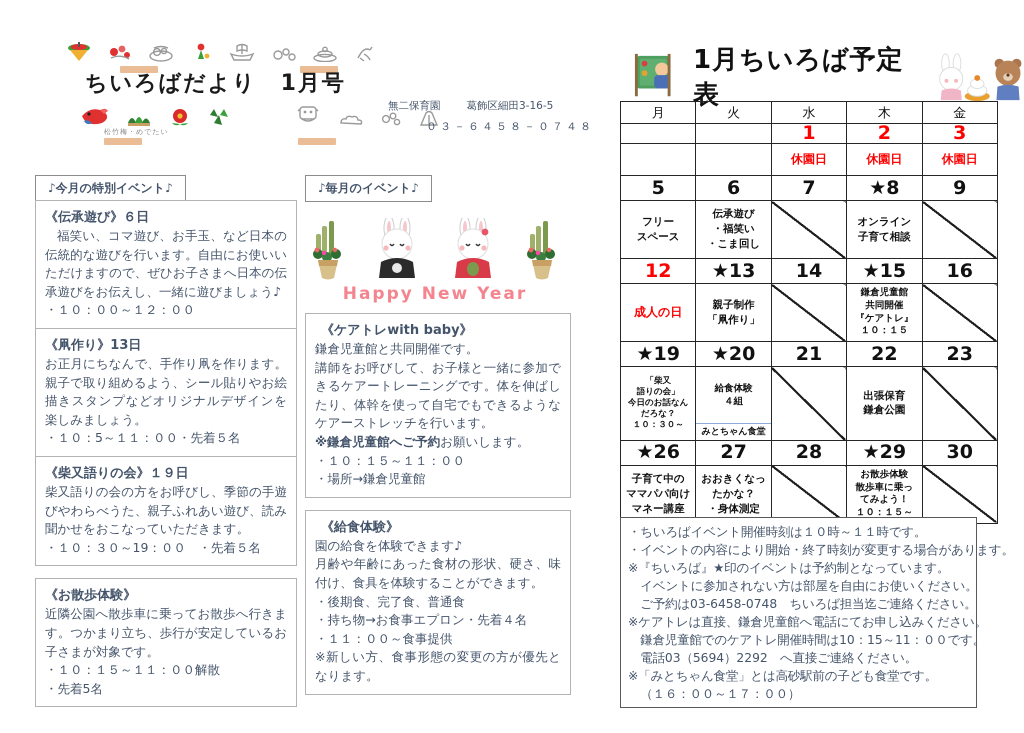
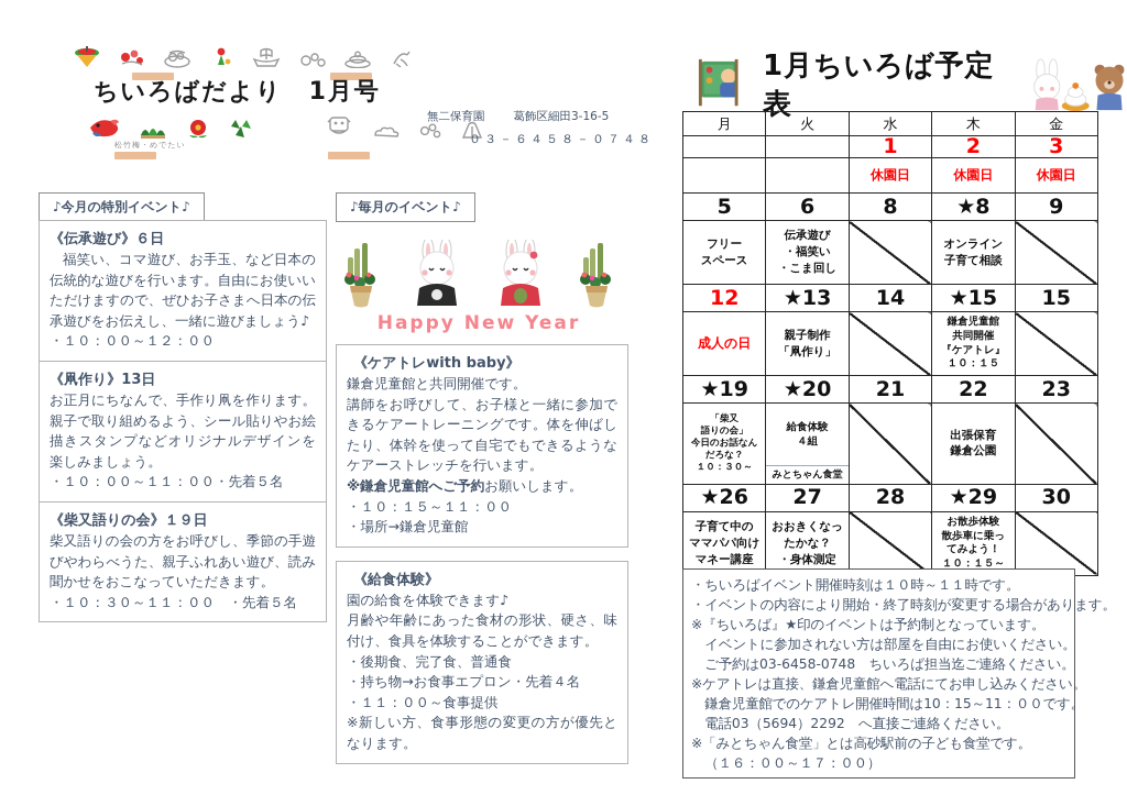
  松竹梅・めでたい
  ちいろばだより 1月号
  無二保育園 葛飾区細田3-16-5
  ０３－６４５８－０７４８
  ♪今月の特別イベント♪
  《伝承遊び》６日
  福笑い、コマ遊び、お手玉、など日本の伝統的な遊びを行います。自由にお使いいただけますので、ぜひお子さまへ日本の伝承遊びをお伝えし、一緒に遊びましょう♪
  ・１０：００～１２：００
  《凧作り》13日
  お正月にちなんで、手作り凧を作ります。親子で取り組めるよう、シール貼りやお絵描きスタンプなどオリジナルデザインを楽しみましょう。
- ・１０：5～１１：００・先着５名
+ ・１０：００～１１：００・先着５名
  《柴又語りの会》１９日
  柴又語りの会の方をお呼びし、季節の手遊びやわらべうた、親子ふれあい遊び、読み聞かせをおこなっていただきます。
- ・１０：３０～19：００ ・先着５名
+ ・１０：３０～１１：００ ・先着５名
- 《お散歩体験》
- 近隣公園へ散歩車に乗ってお散歩へ行きます。つかまり立ち、歩行が安定しているお子さまが対象です。
- ・１０：１５～１１：００解散
- ・先着5名
  ♪毎月のイベント♪
  Happy New Year
  《ケアトレwith baby》
  鎌倉児童館と共同開催です。
  講師をお呼びして、お子様と一緒に参加できるケアートレーニングです。体を伸ばしたり、体幹を使って自宅でもできるようなケアーストレッチを行います。
  ※鎌倉児童館へご予約お願いします。
  ・１０：１５～１１：００
  ・場所→鎌倉児童館
  《給食体験》
  園の給食を体験できます♪
  月齢や年齢にあった食材の形状、硬さ、味付け、食具を体験することができます。
  ・後期食、完了食、普通食
  ・持ち物→お食事エプロン・先着４名
  ・１１：００～食事提供
  ※新しい方、食事形態の変更の方が優先となります。
  1月ちいろば予定表
  月	火	水	木	金
  		1	2	3
  		休園日	休園日	休園日
- 5	6	7	★8	9
+ 5	6	8	★8	9
  フリー スペース	伝承遊び ・福笑い ・こま回し		オンライン 子育て相談
- 12	★13	14	★15	16
+ 12	★13	14	★15	15
  成人の日	親子制作 「凧作り」		鎌倉児童館 共同開催 『ケアトレ』 １０：１５
  ★19	★20	21	22	23
  「柴又 語りの会」 今日のお話なん だろな？ １０：３０～	給食体験 ４組 みとちゃん食堂		出張保育 鎌倉公園
  ★26	27	28	★29	30
  子育て中の ママパパ向け マネー講座	おおきくなっ たかな？ ・身体測定		お散歩体験 散歩車に乗っ てみよう！ １０：１５～
  ・ちいろばイベント開催時刻は１０時～１１時です。
  ・イベントの内容により開始・終了時刻が変更する場合があります。
  ※『ちいろば』★印のイベントは予約制となっています。
  イベントに参加されない方は部屋を自由にお使いください。
  ご予約は03-6458-0748 ちいろば担当迄ご連絡ください。
  ※ケアトレは直接、鎌倉児童館へ電話にてお申し込みください。
  鎌倉児童館でのケアトレ開催時間は10：15～11：００です。
  電話03（5694）2292 へ直接ご連絡ください。
  ※「みとちゃん食堂」とは高砂駅前の子ども食堂です。
  （１６：００～１７：００）
